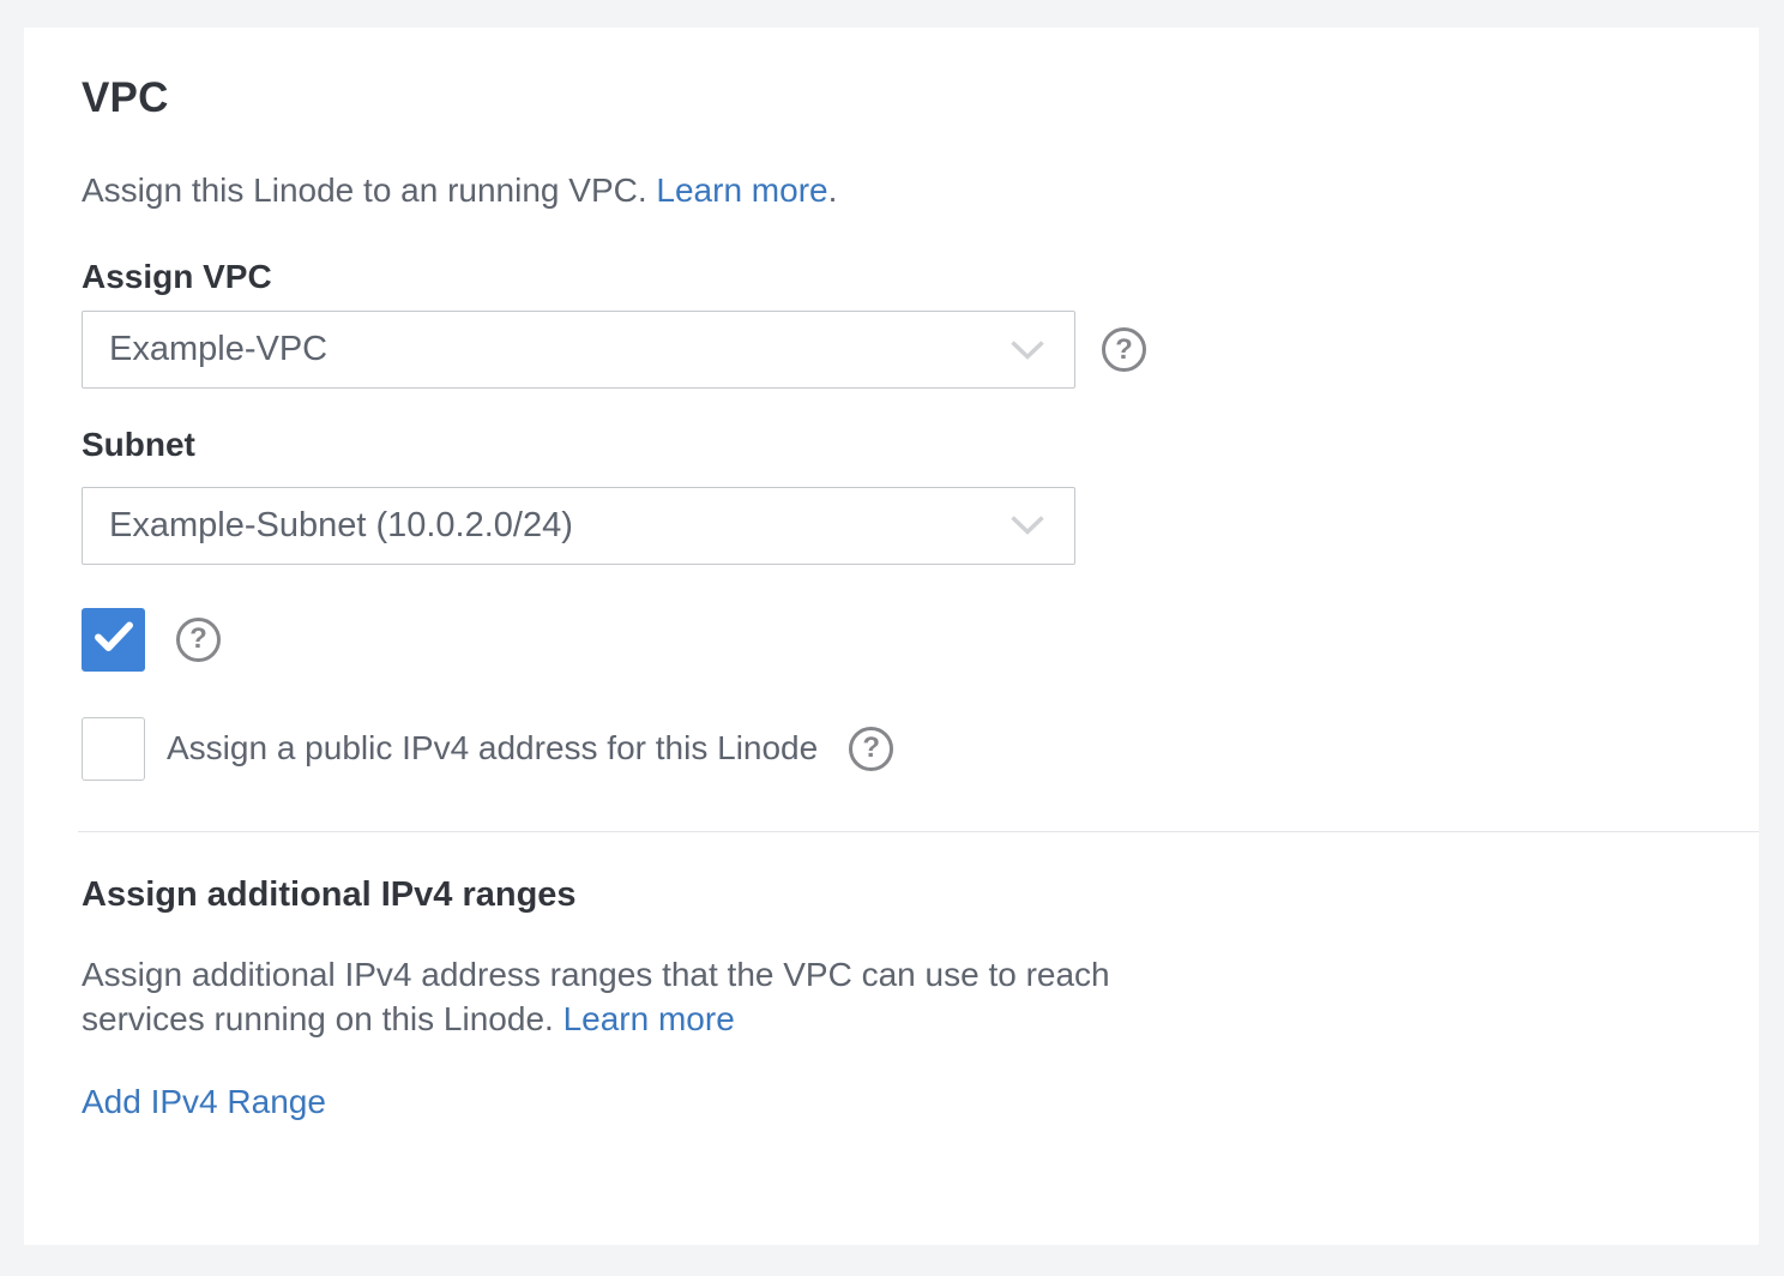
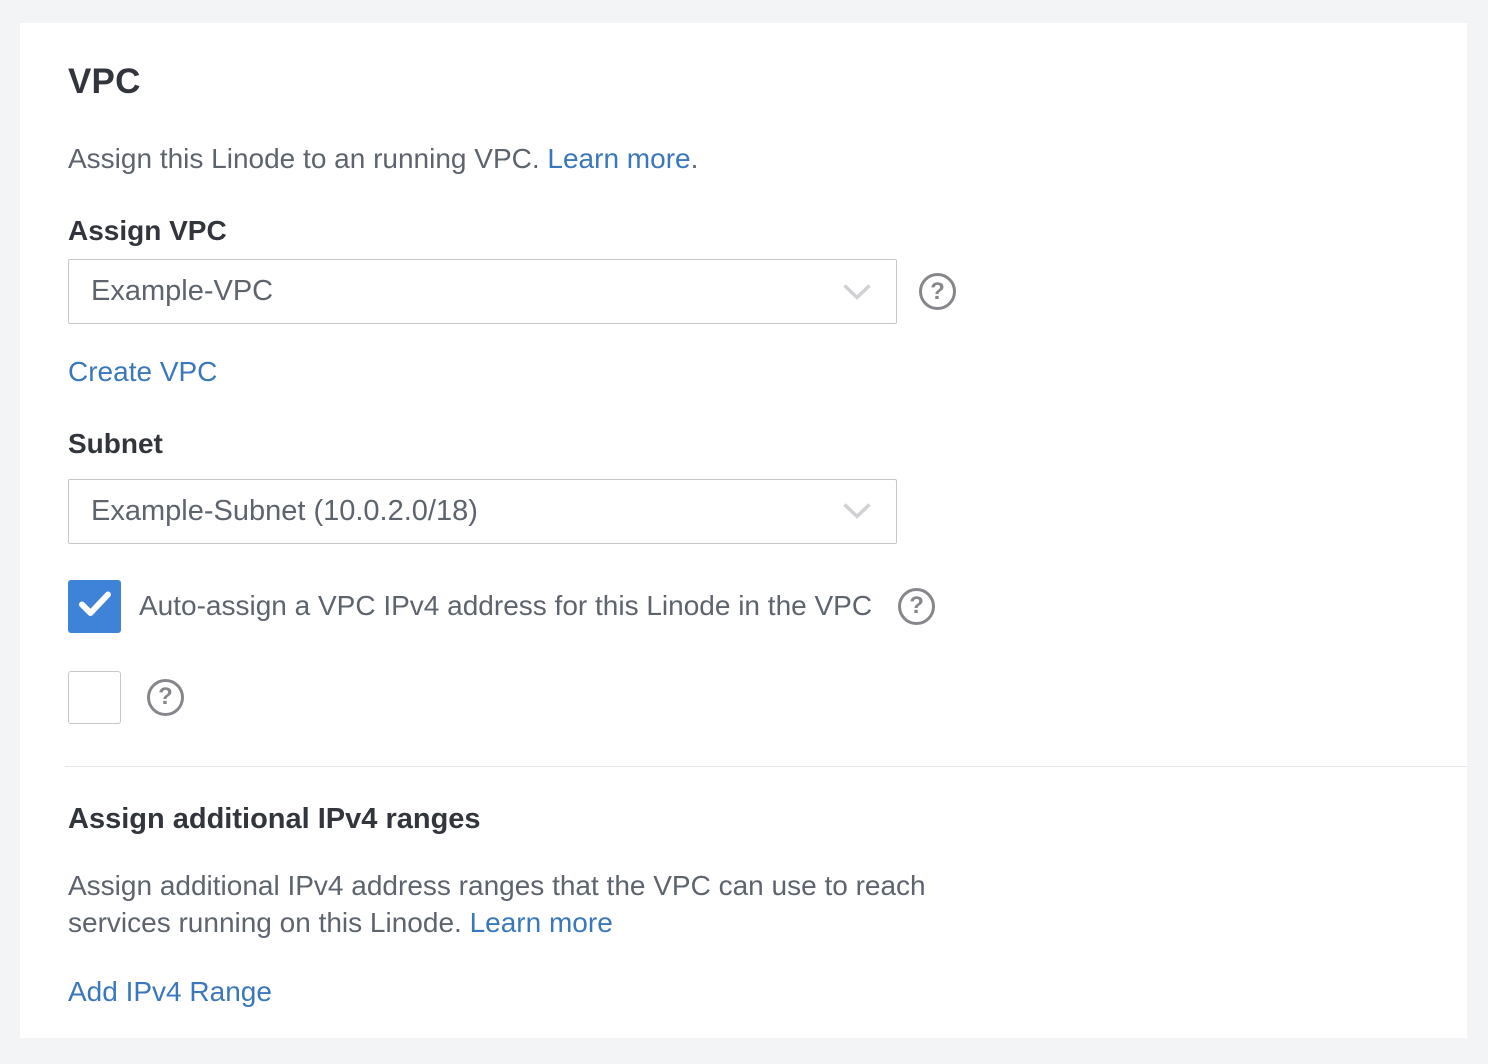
  VPC
  Assign this Linode to an running VPC. Learn more.
  Assign VPC
  Example-VPC
  ?
+ Create VPC
  Subnet
- Example-Subnet (10.0.2.0/24)
+ Example-Subnet (10.0.2.0/18)
+ Auto-assign a VPC IPv4 address for this Linode in the VPC
  ?
- Assign a public IPv4 address for this Linode
  ?
  Assign additional IPv4 ranges
  Assign additional IPv4 address ranges that the VPC can use to reach services running on this Linode. Learn more
  Add IPv4 Range
